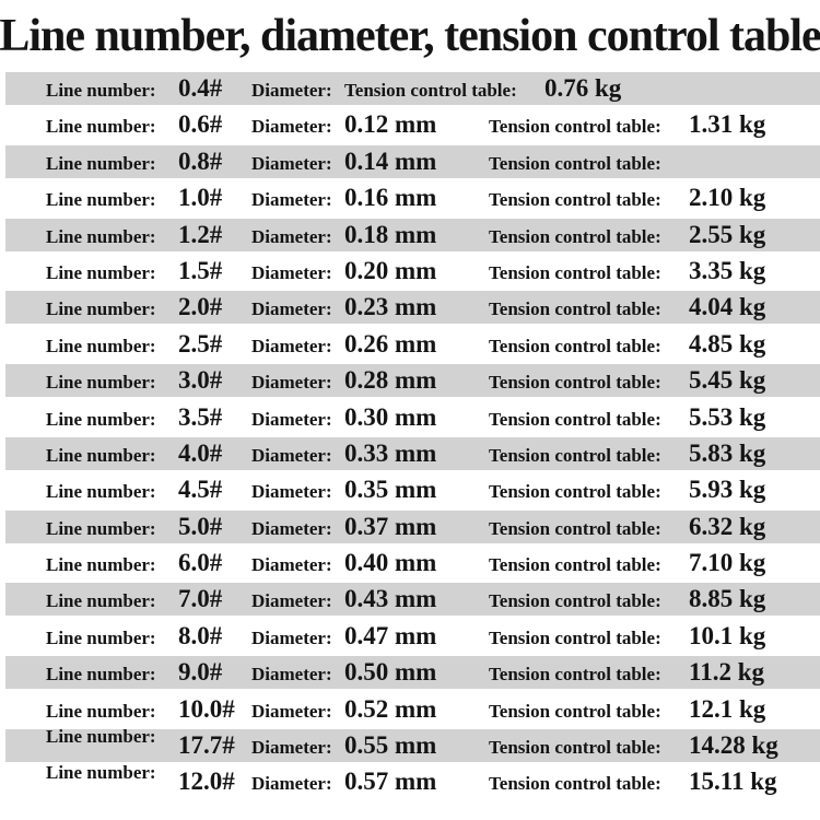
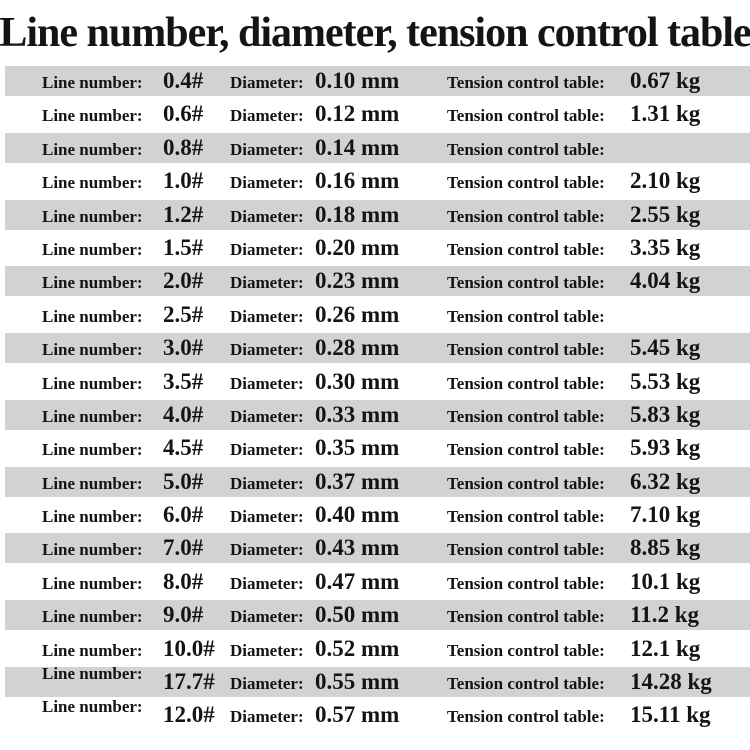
  Line number, diameter, tension control table
  Line number:
  0.4#
  Diameter:
+ 0.10 mm
  Tension control table:
- 0.76 kg
+ 0.67 kg
  Line number:
  0.6#
  Diameter:
  0.12 mm
  Tension control table:
  1.31 kg
  Line number:
  0.8#
  Diameter:
  0.14 mm
  Tension control table:
  Line number:
  1.0#
  Diameter:
  0.16 mm
  Tension control table:
  2.10 kg
  Line number:
  1.2#
  Diameter:
  0.18 mm
  Tension control table:
  2.55 kg
  Line number:
  1.5#
  Diameter:
  0.20 mm
  Tension control table:
  3.35 kg
  Line number:
  2.0#
  Diameter:
  0.23 mm
  Tension control table:
  4.04 kg
  Line number:
  2.5#
  Diameter:
  0.26 mm
  Tension control table:
- 4.85 kg
  Line number:
  3.0#
  Diameter:
  0.28 mm
  Tension control table:
  5.45 kg
  Line number:
  3.5#
  Diameter:
  0.30 mm
  Tension control table:
  5.53 kg
  Line number:
  4.0#
  Diameter:
  0.33 mm
  Tension control table:
  5.83 kg
  Line number:
  4.5#
  Diameter:
  0.35 mm
  Tension control table:
  5.93 kg
  Line number:
  5.0#
  Diameter:
  0.37 mm
  Tension control table:
  6.32 kg
  Line number:
  6.0#
  Diameter:
  0.40 mm
  Tension control table:
  7.10 kg
  Line number:
  7.0#
  Diameter:
  0.43 mm
  Tension control table:
  8.85 kg
  Line number:
  8.0#
  Diameter:
  0.47 mm
  Tension control table:
  10.1 kg
  Line number:
  9.0#
  Diameter:
  0.50 mm
  Tension control table:
  11.2 kg
  Line number:
  10.0#
  Diameter:
  0.52 mm
  Tension control table:
  12.1 kg
  Line number:
  17.7#
  Diameter:
  0.55 mm
  Tension control table:
  14.28 kg
  Line number:
  12.0#
  Diameter:
  0.57 mm
  Tension control table:
  15.11 kg
